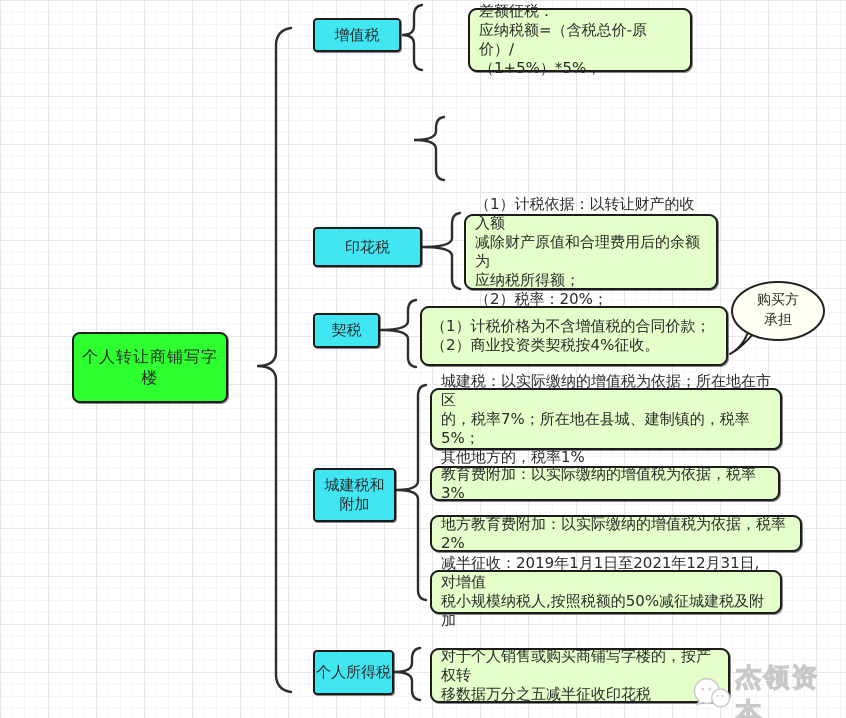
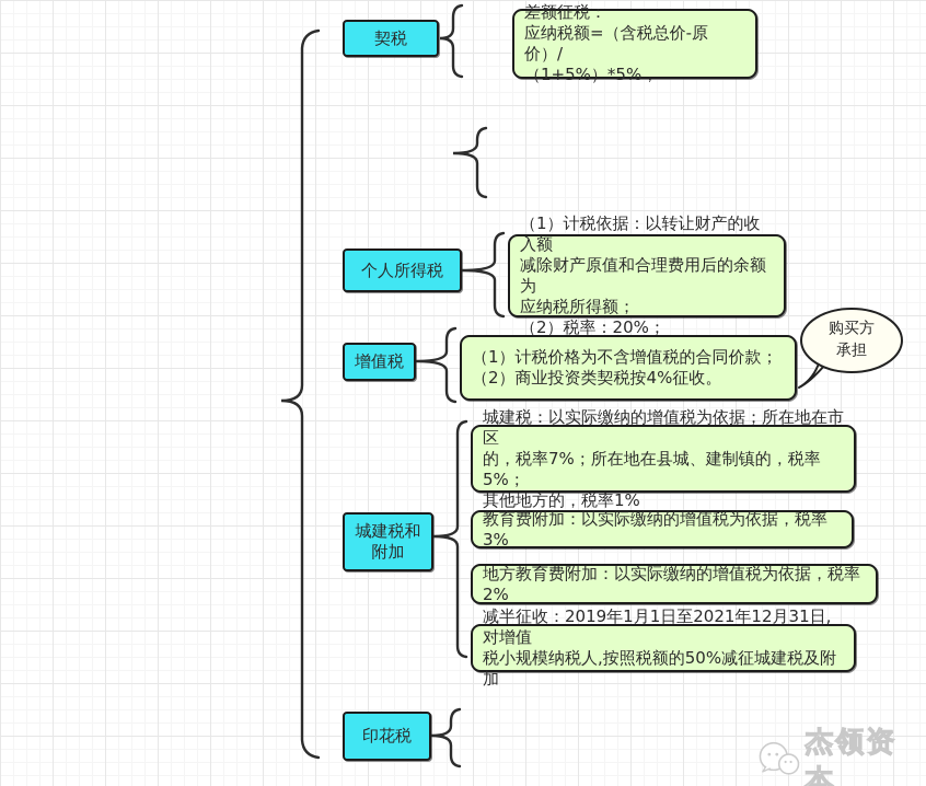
- 个人转让商铺写字楼
- 增值税
+ 契税
- 印花税
+ 个人所得税
- 契税
+ 增值税
  城建税和
  附加
- 个人所得税
+ 印花税
  差额征税：
  应纳税额=（含税总价-原价）/
  （1+5%）*5%，
  （1）计税依据：以转让财产的收入额
  减除财产原值和合理费用后的余额为
  应纳税所得额；
  （2）税率：20%；
  （1）计税价格为不含增值税的合同价款；
  （2）商业投资类契税按4%征收。
  城建税：以实际缴纳的增值税为依据；所在地在市区
  的，税率7%；所在地在县城、建制镇的，税率5%；
  其他地方的，税率1%
  教育费附加：以实际缴纳的增值税为依据，税率3%
  地方教育费附加：以实际缴纳的增值税为依据，税率2%
  减半征收：2019年1月1日至2021年12月31日,对增值
  税小规模纳税人,按照税额的50%减征城建税及附加
- 对于个人销售或购买商铺写字楼的，按产权转
- 移数据万分之五减半征收印花税
  购买方
  承担
  杰领资本
